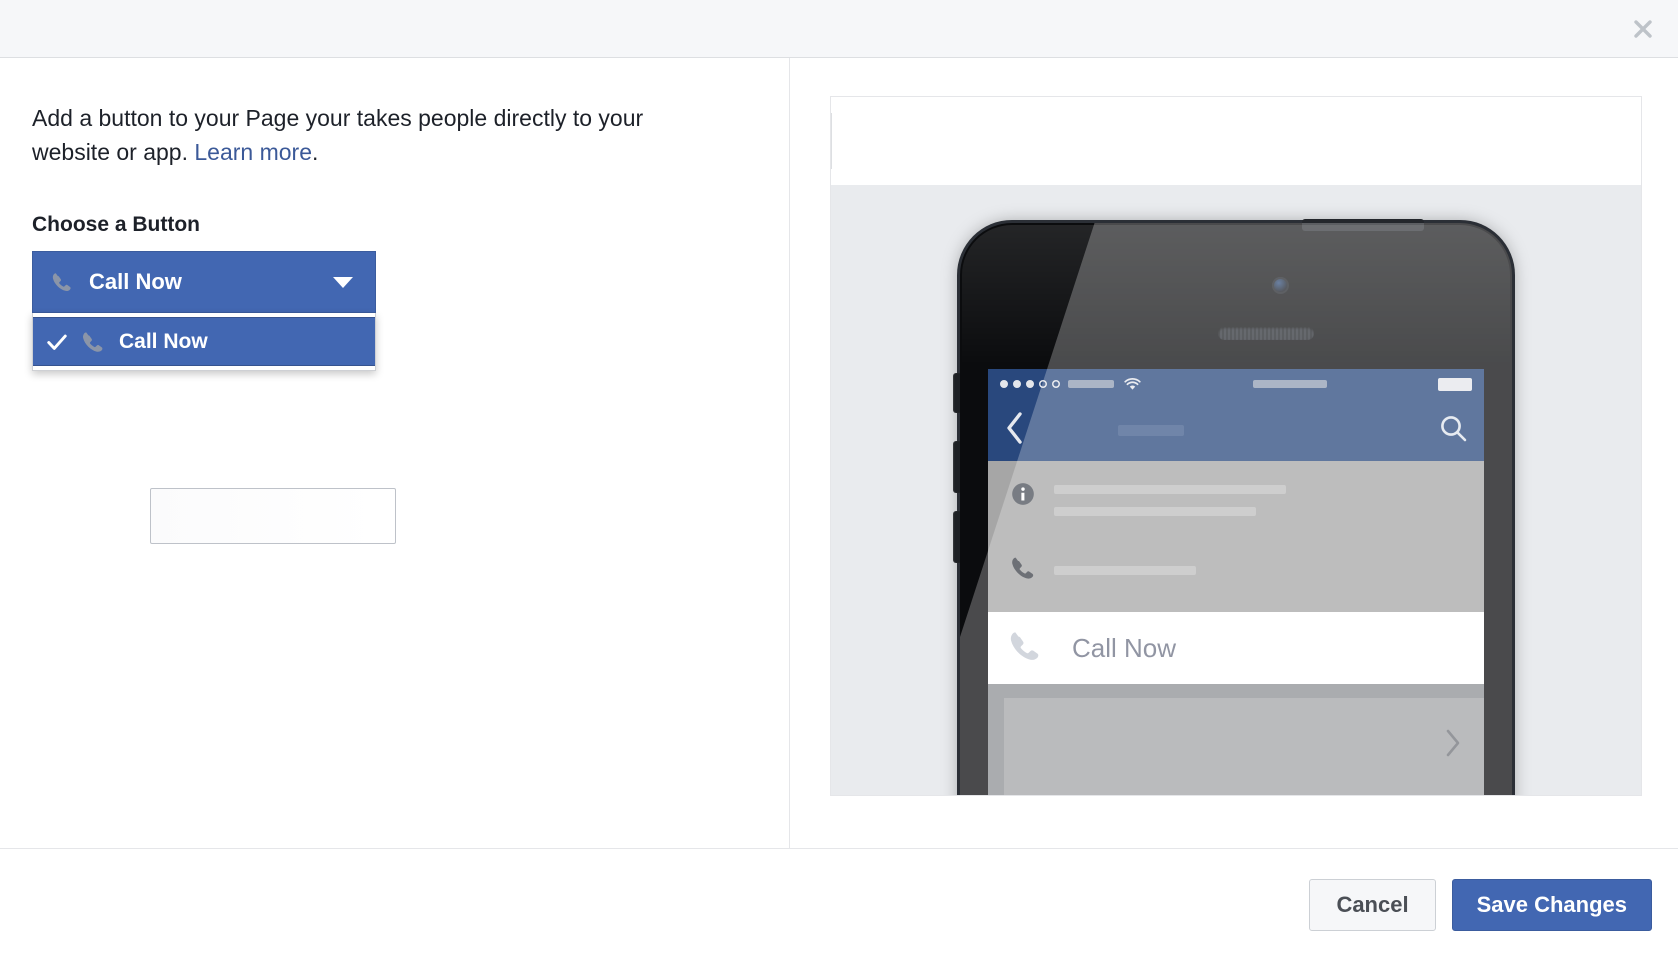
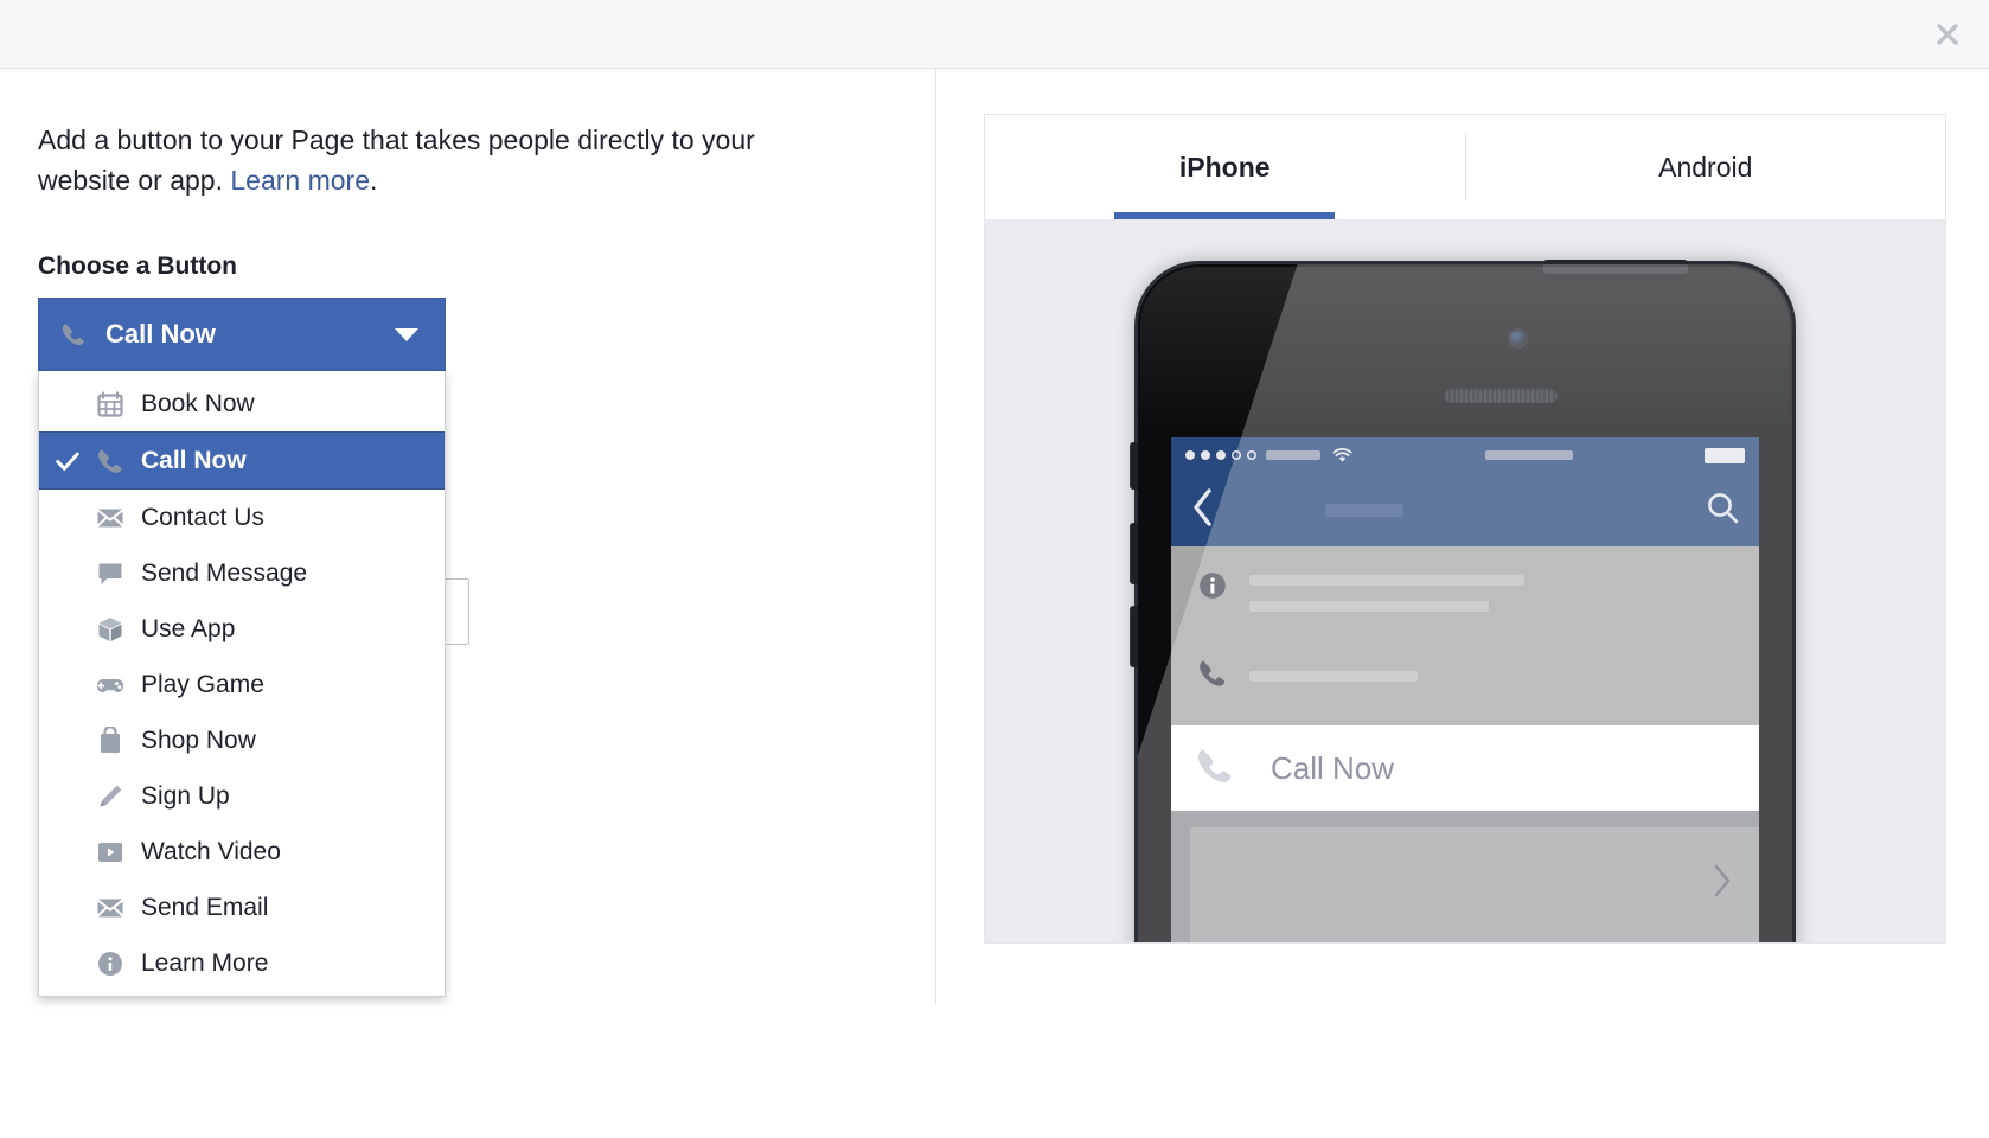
- Add a button to your Page your takes people directly to your website or app. Learn more.
+ Add a button to your Page that takes people directly to your website or app. Learn more.
  Choose a Button
  Call Now
+ Book Now
  Call Now
+ Contact Us
+ Send Message
+ Use App
+ Play Game
+ Shop Now
+ Sign Up
+ Watch Video
+ Send Email
+ Learn More
+ iPhone
+ Android
  Call Now
- Cancel
- Save Changes
